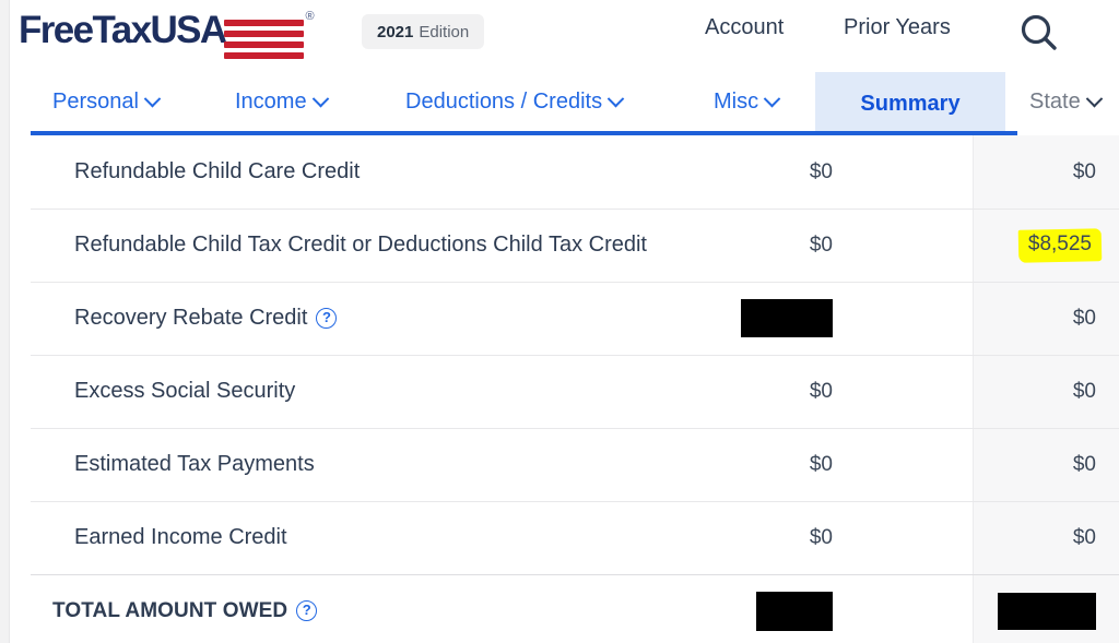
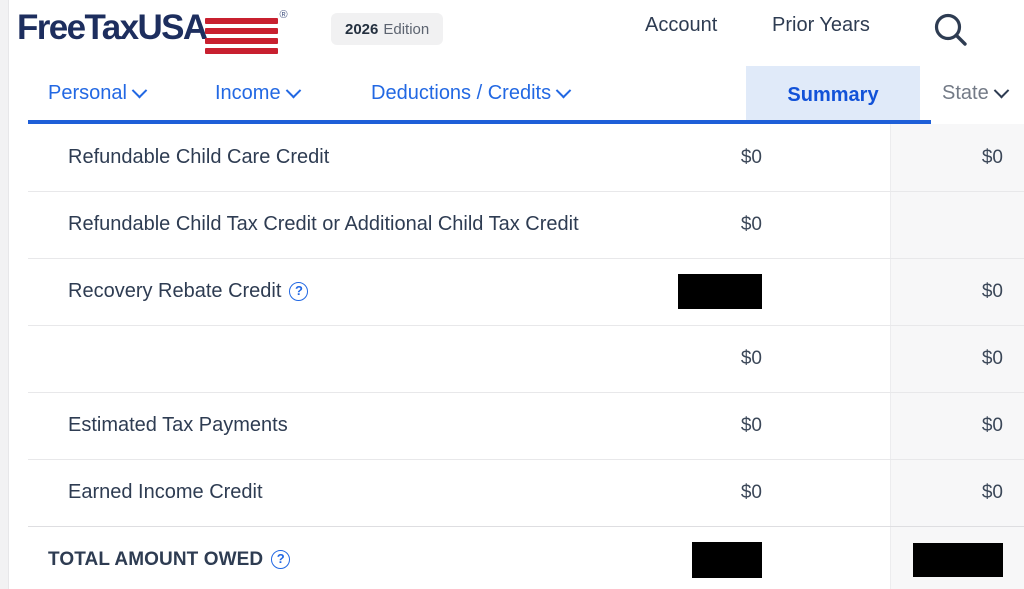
  FreeTaxUSA
  ®
- 2021
+ 2026
  Edition
  Account
  Prior Years
  Personal
  Income
  Deductions / Credits
- Misc
  Summary
  State
  Refundable Child Care Credit
  $0
  $0
- Refundable Child Tax Credit or Deductions Child Tax Credit
+ Refundable Child Tax Credit or Additional Child Tax Credit
  $0
- $8,525
  Recovery Rebate Credit
  ?
  $0
- Excess Social Security
  $0
  $0
  Estimated Tax Payments
  $0
  $0
  Earned Income Credit
  $0
  $0
  TOTAL AMOUNT OWED
  ?
